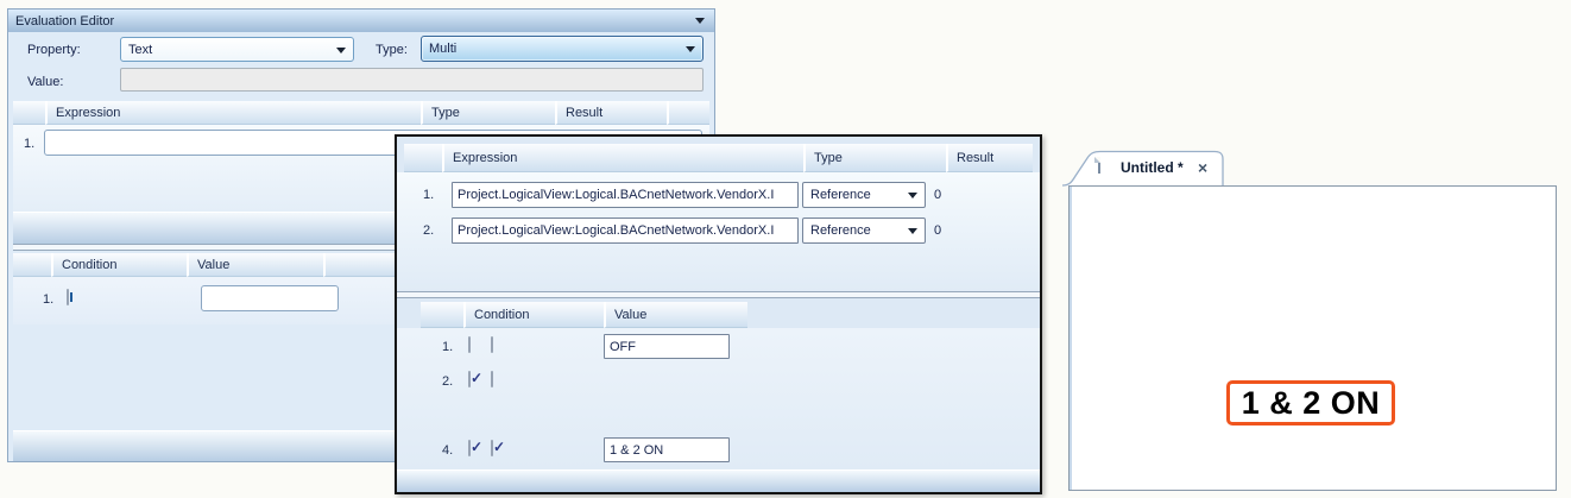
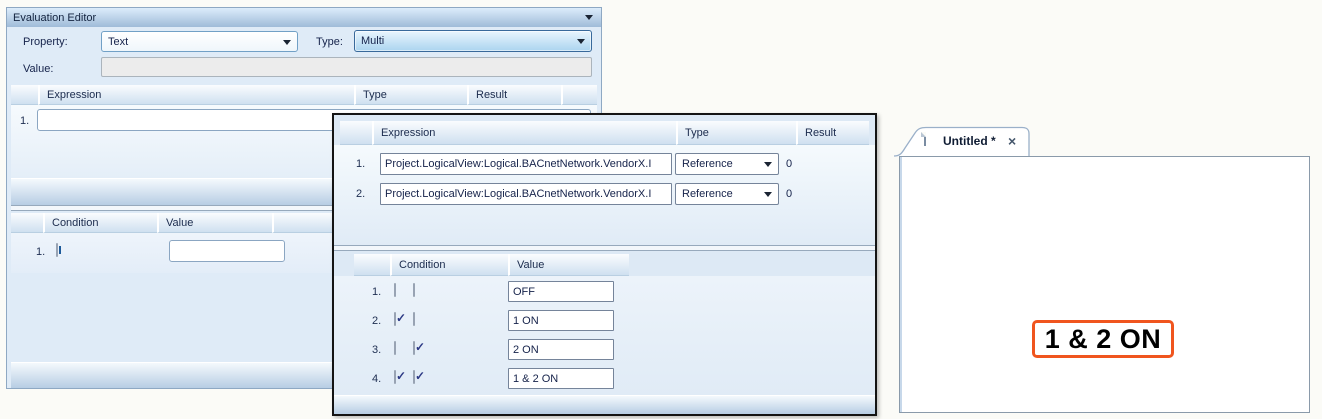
  Evaluation Editor
  Property:
  Text
  Type:
  Multi
  Value:
  Expression
  Type
  Result
  1.
  Condition
  Value
  1.
  Expression
  Type
  Result
  1.
  Project.LogicalView:Logical.BACnetNetwork.VendorX.I
  Reference
  0
  2.
  Project.LogicalView:Logical.BACnetNetwork.VendorX.I
  Reference
  0
  Condition
  Value
  1.
  OFF
  2.
+ 1 ON
+ 3.
+ 2 ON
  4.
  1 & 2 ON
  Untitled *
  ×
  1 & 2 ON
